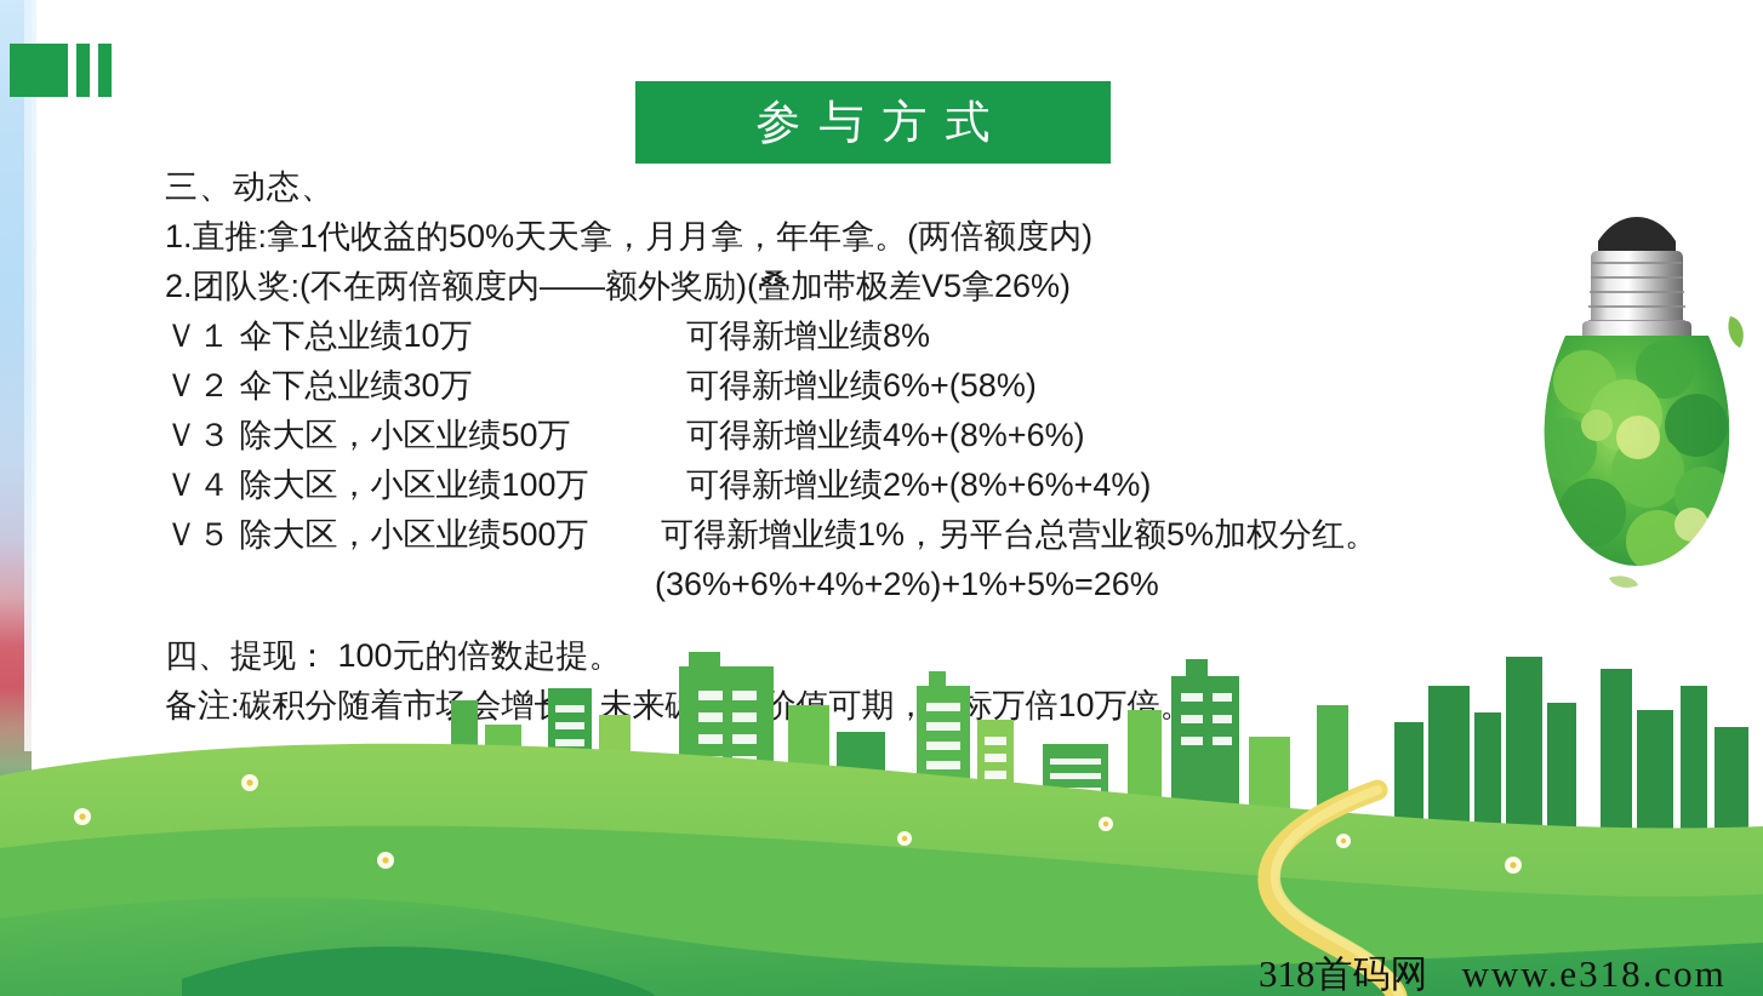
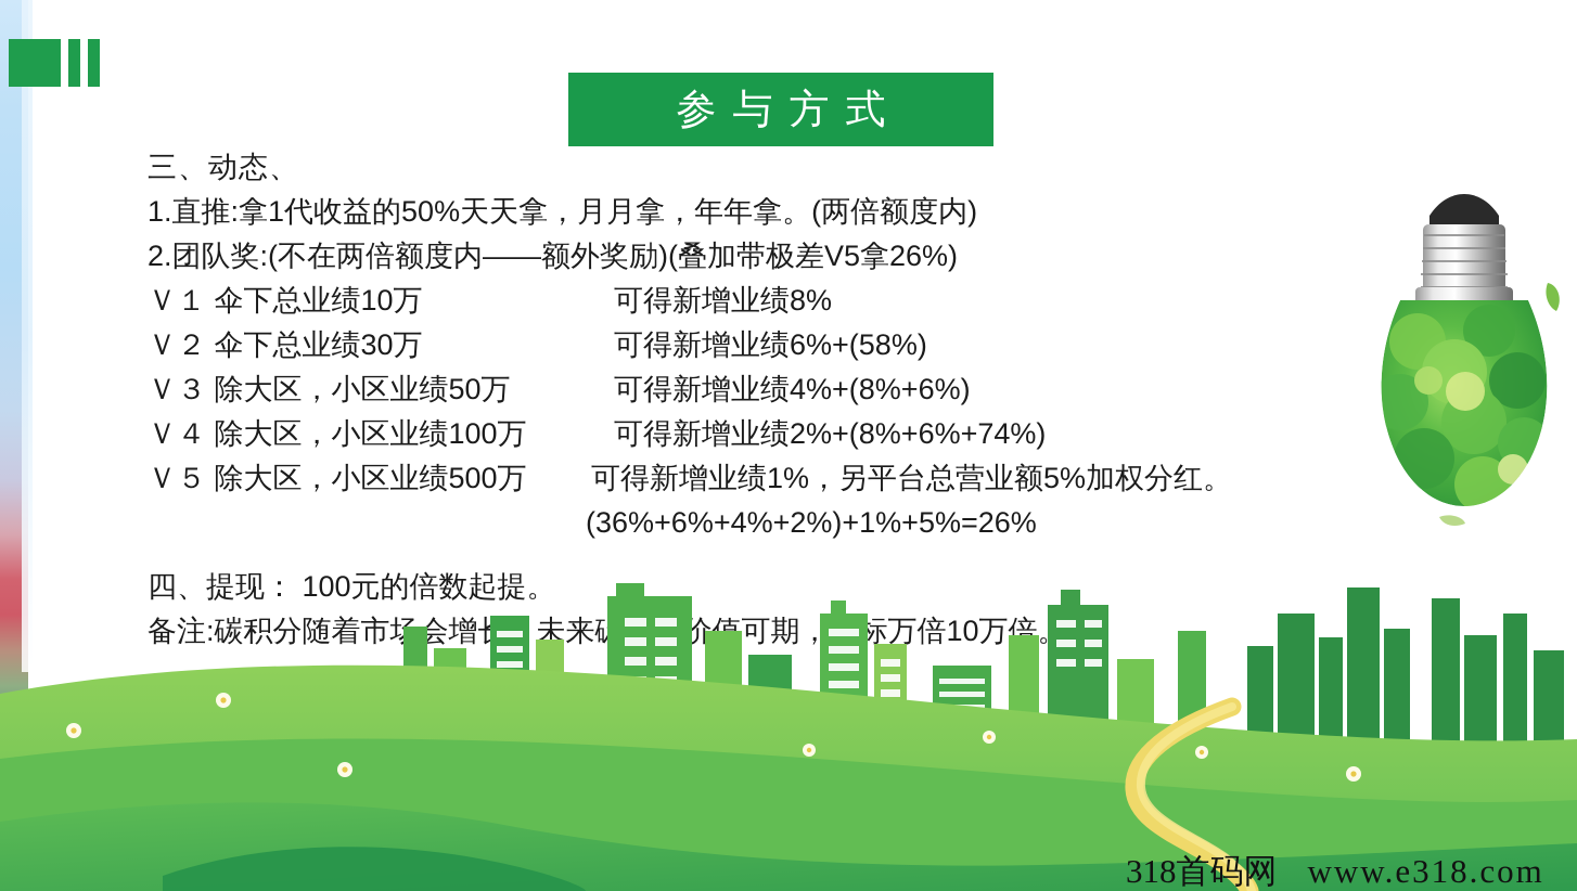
  参与方式
  三、动态、
  1.直推:拿1代收益的50%天天拿，月月拿，年年拿。(两倍额度内)
  2.团队奖:(不在两倍额度内——额外奖励)(叠加带极差V5拿26%)
  Ｖ１ 伞下总业绩10万
  可得新增业绩8%
  Ｖ２ 伞下总业绩30万
  可得新增业绩6%+(58%)
  Ｖ３ 除大区，小区业绩50万
  可得新增业绩4%+(8%+6%)
  Ｖ４ 除大区，小区业绩100万
- 可得新增业绩2%+(8%+6%+4%)
+ 可得新增业绩2%+(8%+6%+74%)
  Ｖ５ 除大区，小区业绩500万
  可得新增业绩1%，另平台总营业额5%加权分红。
  (36%+6%+4%+2%)+1%+5%=26%
  四、提现： 100元的倍数起提。
  备注:碳积分随着市会增未来价可期，标万倍10万倍
  318首码网
  www.e318.com
